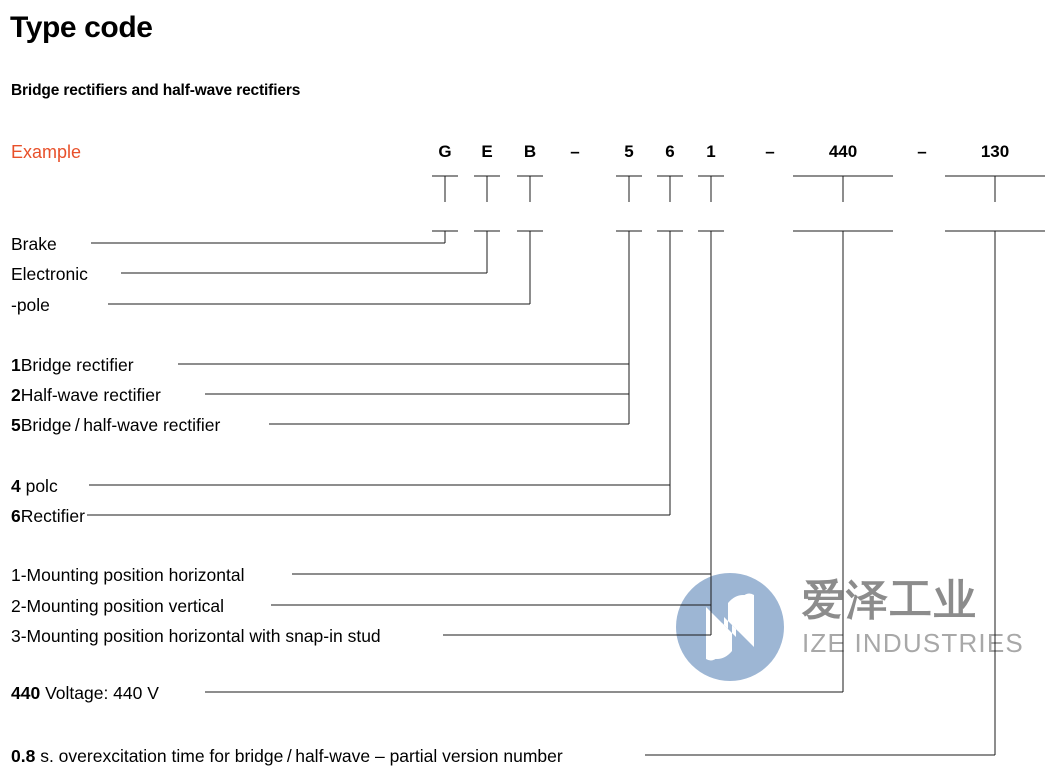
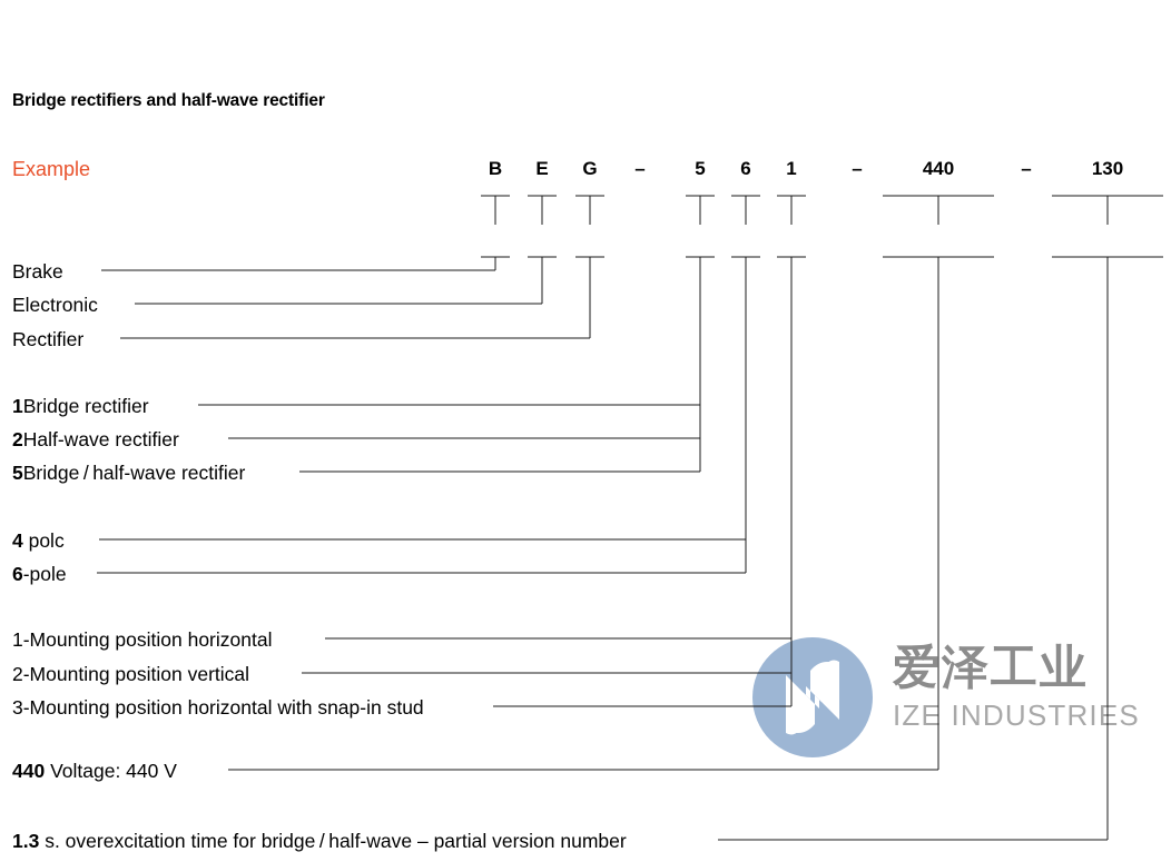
  爱泽工业
  IZE INDUSTRIES
- Type code
- Bridge rectifiers and half-wave rectifiers
+ Bridge rectifiers and half-wave rectifier
  Example
- G
+ B
  E
- B
+ G
  –
  5
  6
  1
  –
  440
  –
  130
  Brake
  Electronic
- -pole
+ Rectifier
  1Bridge rectifier
  2Half-wave rectifier
  5Bridge / half-wave rectifier
  4 polc
- 6Rectifier
+ 6-pole
  1-Mounting position horizontal
  2-Mounting position vertical
  3-Mounting position horizontal with snap-in stud
  440 Voltage: 440 V
- 0.8 s. overexcitation time for bridge / half-wave – partial version number
+ 1.3 s. overexcitation time for bridge / half-wave – partial version number
